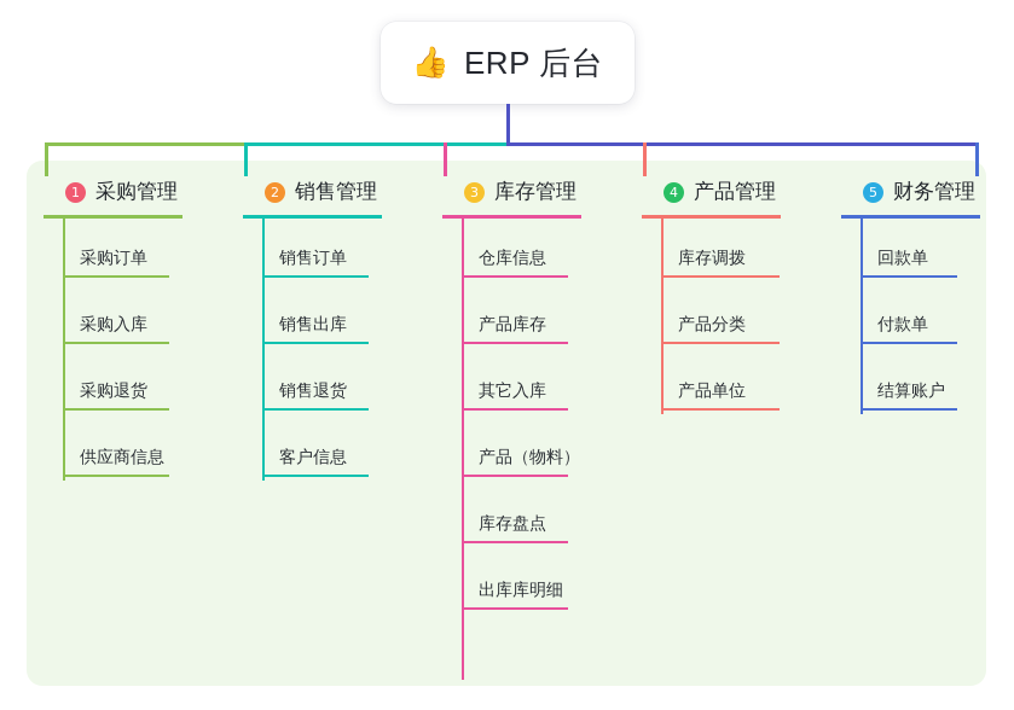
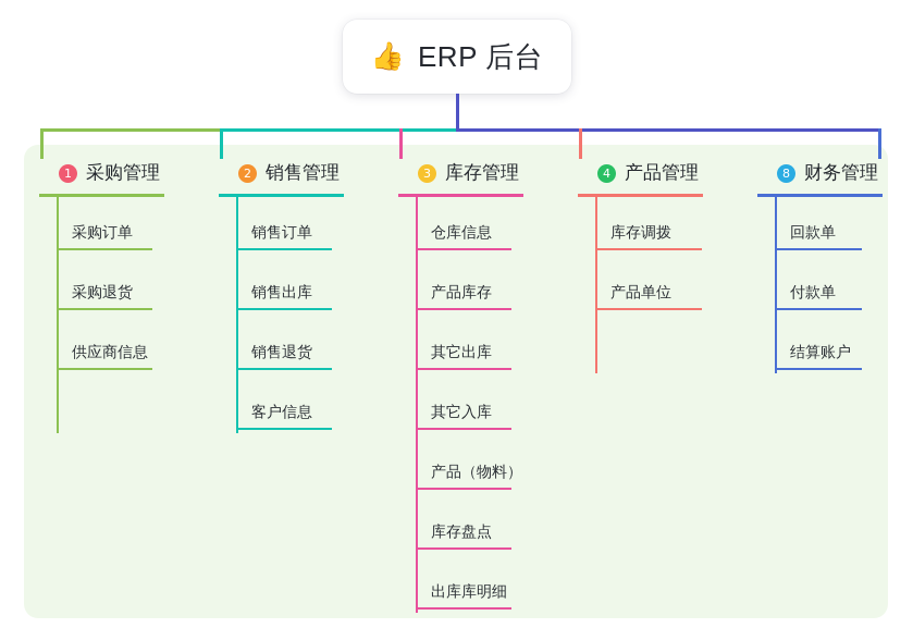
  👍
  ERP 后台
  1
  采购管理
  采购订单
- 采购入库
  采购退货
  供应商信息
  2
  销售管理
  销售订单
  销售出库
  销售退货
  客户信息
  3
  库存管理
  仓库信息
  产品库存
+ 其它出库
  其它入库
  产品（物料）
  库存盘点
  出库库明细
  4
  产品管理
  库存调拨
- 产品分类
  产品单位
- 5
+ 8
  财务管理
  回款单
  付款单
  结算账户
